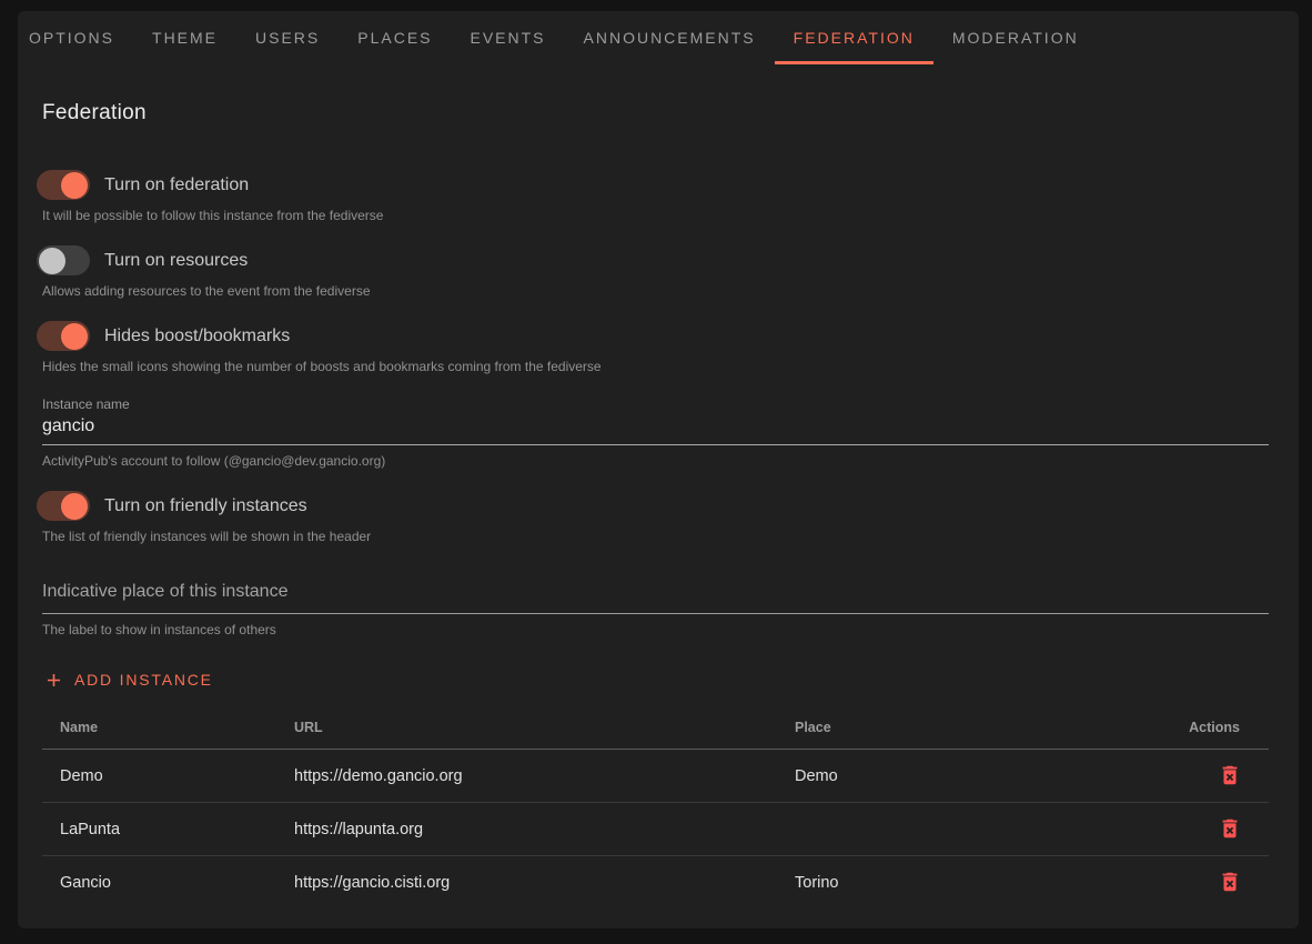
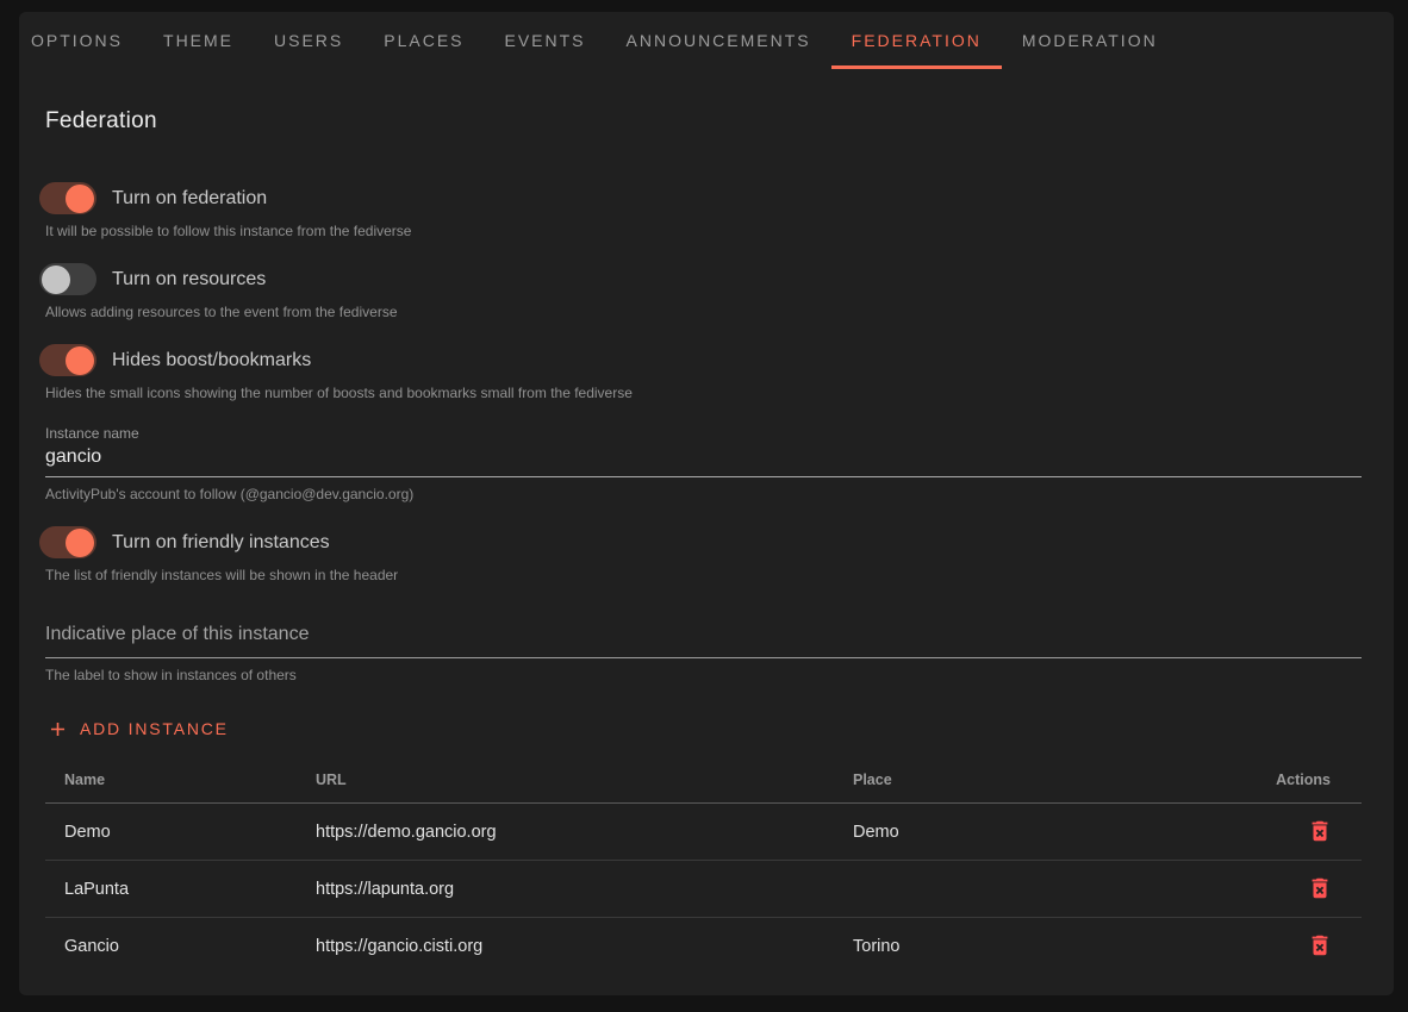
  OPTIONS
  THEME
  USERS
  PLACES
  EVENTS
  ANNOUNCEMENTS
  FEDERATION
  MODERATION
  Federation
  Turn on federation
  It will be possible to follow this instance from the fediverse
  Turn on resources
  Allows adding resources to the event from the fediverse
  Hides boost/bookmarks
- Hides the small icons showing the number of boosts and bookmarks coming from the fediverse
+ Hides the small icons showing the number of boosts and bookmarks small from the fediverse
  Instance name
  gancio
  ActivityPub's account to follow (@gancio@dev.gancio.org)
  Turn on friendly instances
  The list of friendly instances will be shown in the header
  Indicative place of this instance
  The label to show in instances of others
  ADD INSTANCE
  Name	URL	Place	Actions
  Demo	https://demo.gancio.org	Demo
  LaPunta	https://lapunta.org
  Gancio	https://gancio.cisti.org	Torino
